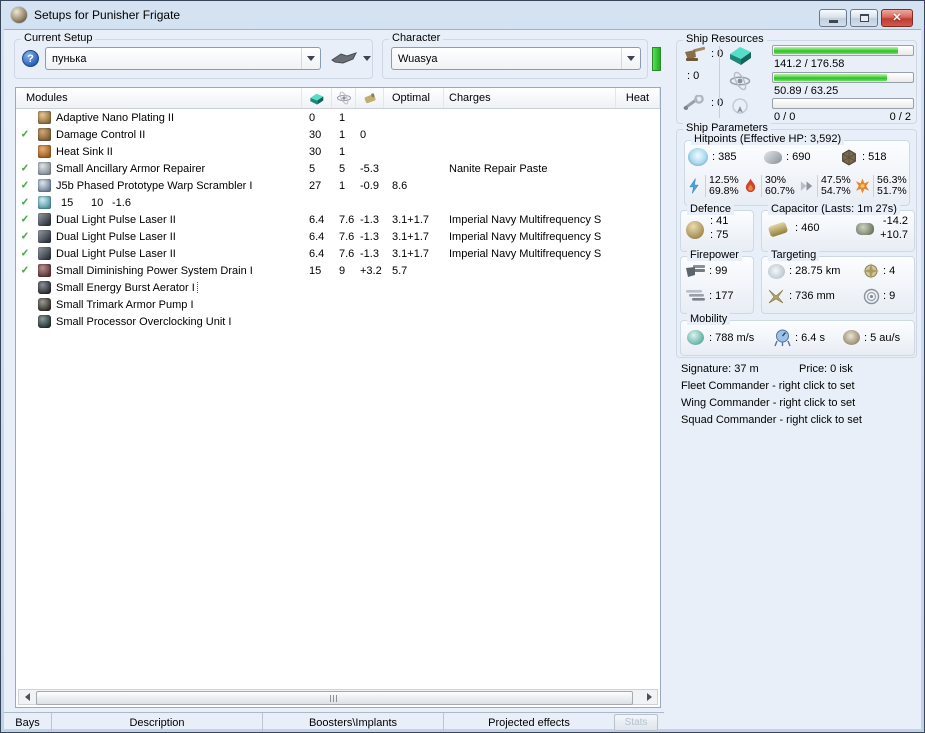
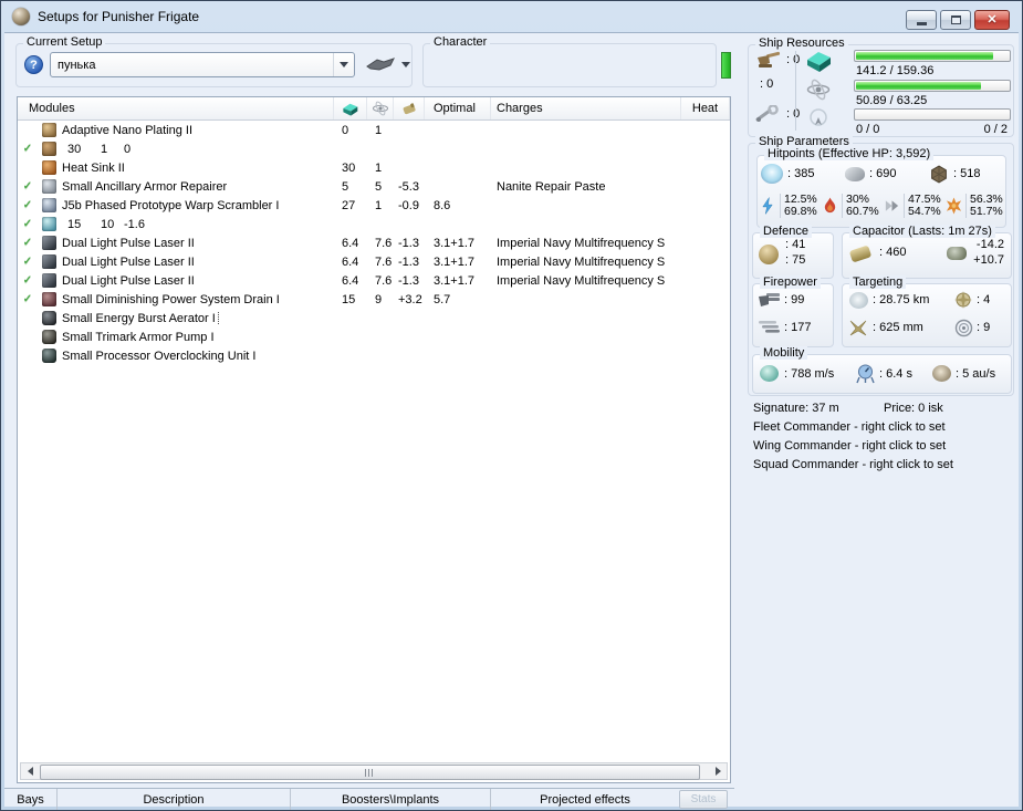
  Setups for Punisher Frigate
  ✕
  Current Setup
  ?
  пунька
  Character
- Wuasya
  Modules
  Optimal
  Charges
  Heat
  Adaptive Nano Plating II
  0
  1
  ✓
- Damage Control II
  30
  1
  0
  Heat Sink II
  30
  1
  ✓
  Small Ancillary Armor Repairer
  5
  5
  -5.3
  Nanite Repair Paste
  ✓
  J5b Phased Prototype Warp Scrambler I
  27
  1
  -0.9
  8.6
  ✓
  15
  10
  -1.6
  ✓
  Dual Light Pulse Laser II
  6.4
  7.6
  -1.3
  3.1+1.7
  Imperial Navy Multifrequency S
  ✓
  Dual Light Pulse Laser II
  6.4
  7.6
  -1.3
  3.1+1.7
  Imperial Navy Multifrequency S
  ✓
  Dual Light Pulse Laser II
  6.4
  7.6
  -1.3
  3.1+1.7
  Imperial Navy Multifrequency S
  ✓
  Small Diminishing Power System Drain I
  15
  9
  +3.2
  5.7
  Small Energy Burst Aerator I
  Small Trimark Armor Pump I
  Small Processor Overclocking Unit I
  Bays
  Description
  Boosters\Implants
  Projected effects
  Stats
  Ship Resources
  : 0
  : 0
  : 0
- 141.2 / 176.58
+ 141.2 / 159.36
  50.89 / 63.25
  0 / 0
  0 / 2
  Ship Parameters
  Hitpoints (Effective HP: 3,592)
  : 385
  : 690
  : 518
  12.5%
  69.8%
  30%
  60.7%
  47.5%
  54.7%
  56.3%
  51.7%
  Defence
  : 41
  : 75
  Capacitor (Lasts: 1m 27s)
  : 460
  -14.2
  +10.7
  Firepower
  : 99
  : 177
  Targeting
  : 28.75 km
  : 4
- : 736 mm
+ : 625 mm
  : 9
  Mobility
  : 788 m/s
  : 6.4 s
  : 5 au/s
  Signature: 37 m
  Price: 0 isk
  Fleet Commander - right click to set
  Wing Commander - right click to set
  Squad Commander - right click to set
